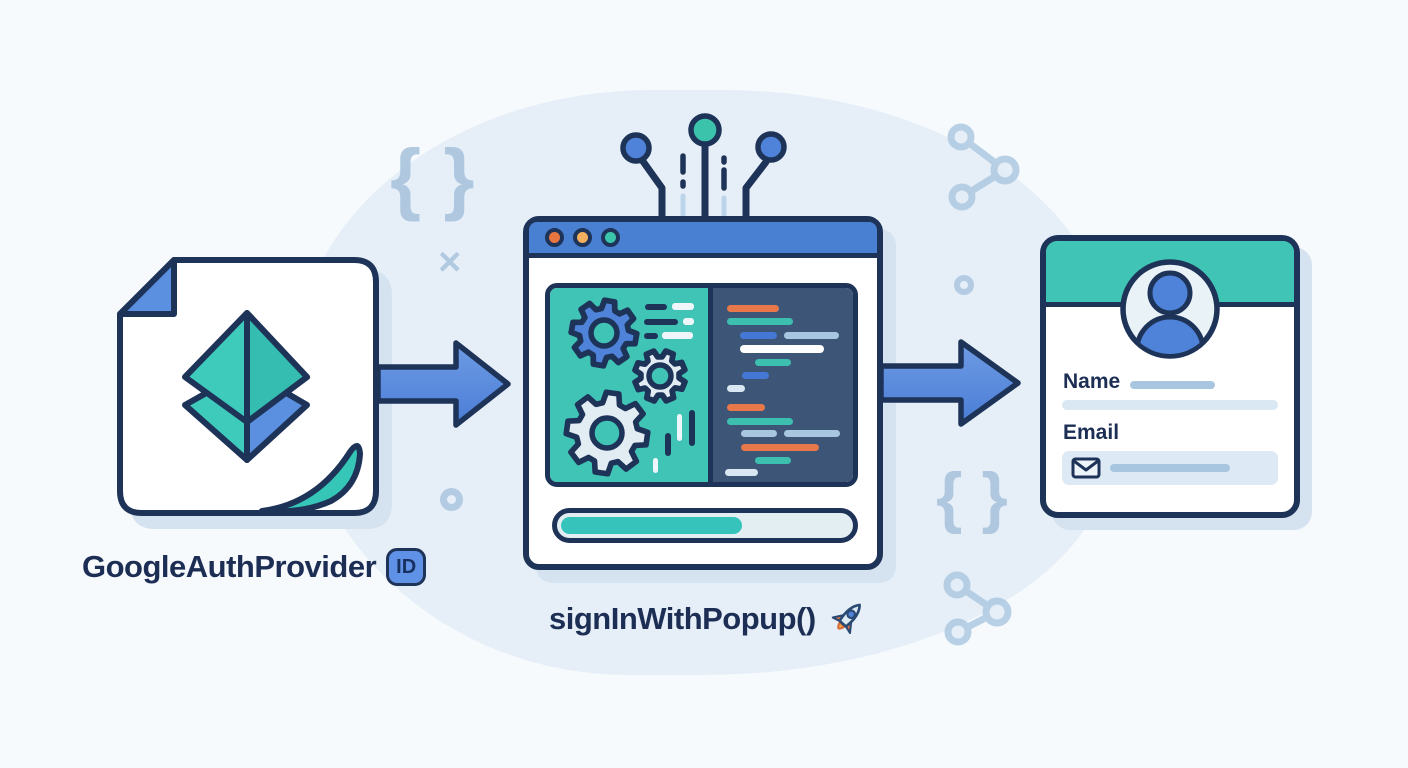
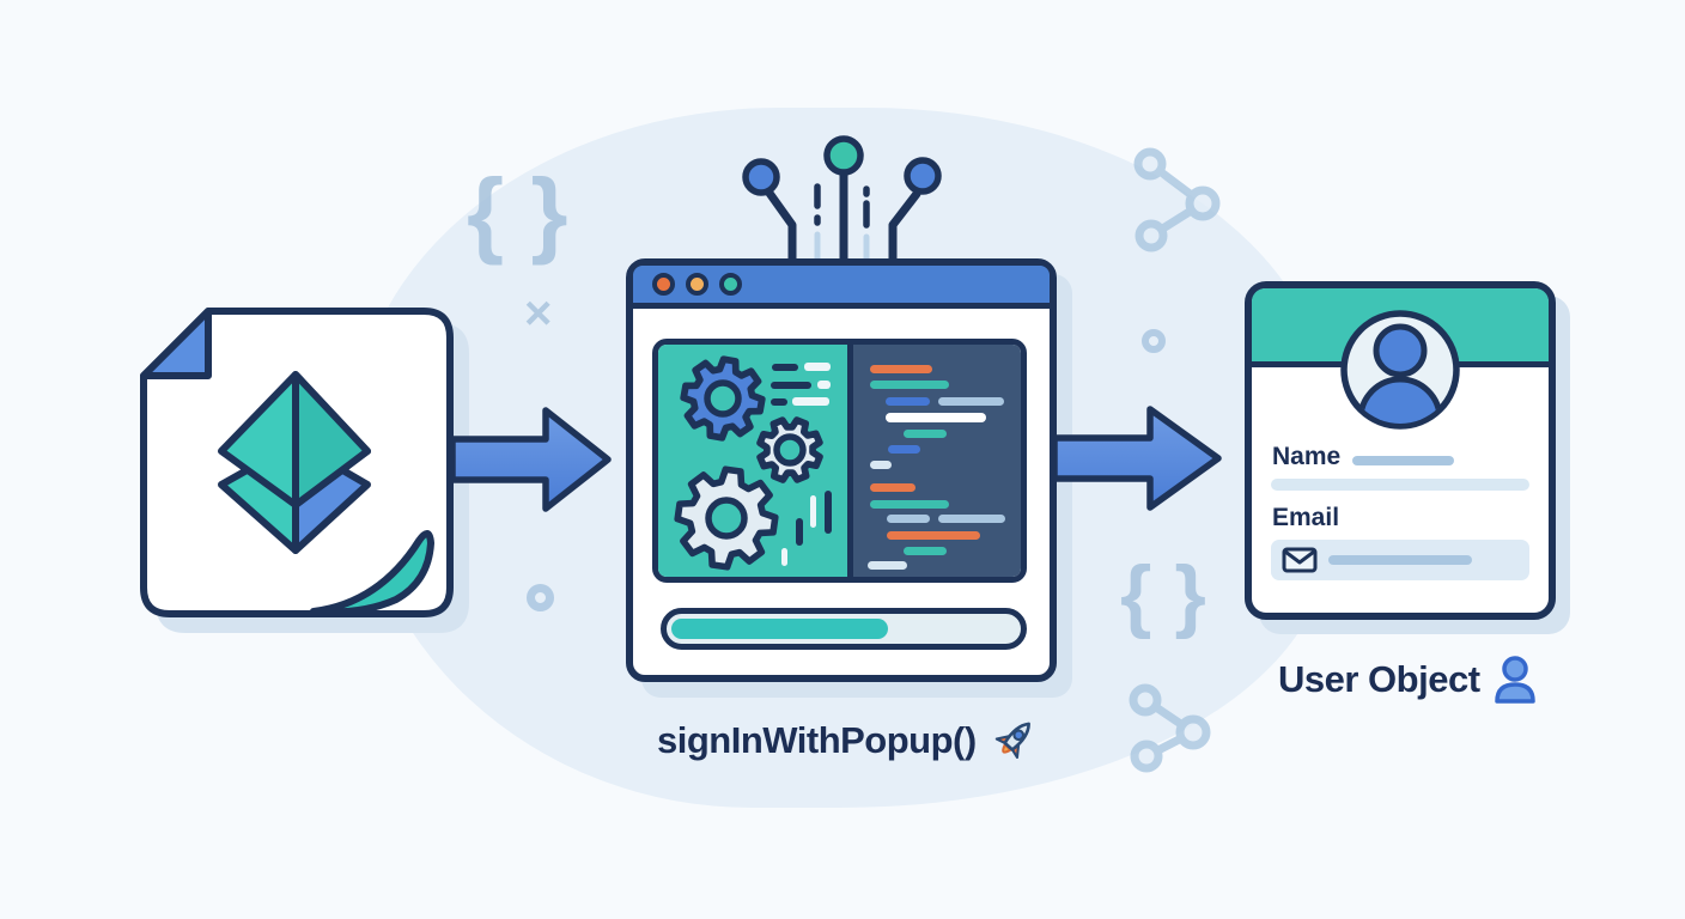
  { }
  ×
  { }
- GoogleAuthProvider
- ID
  signInWithPopup()
  Name
  Email
+ User Object
